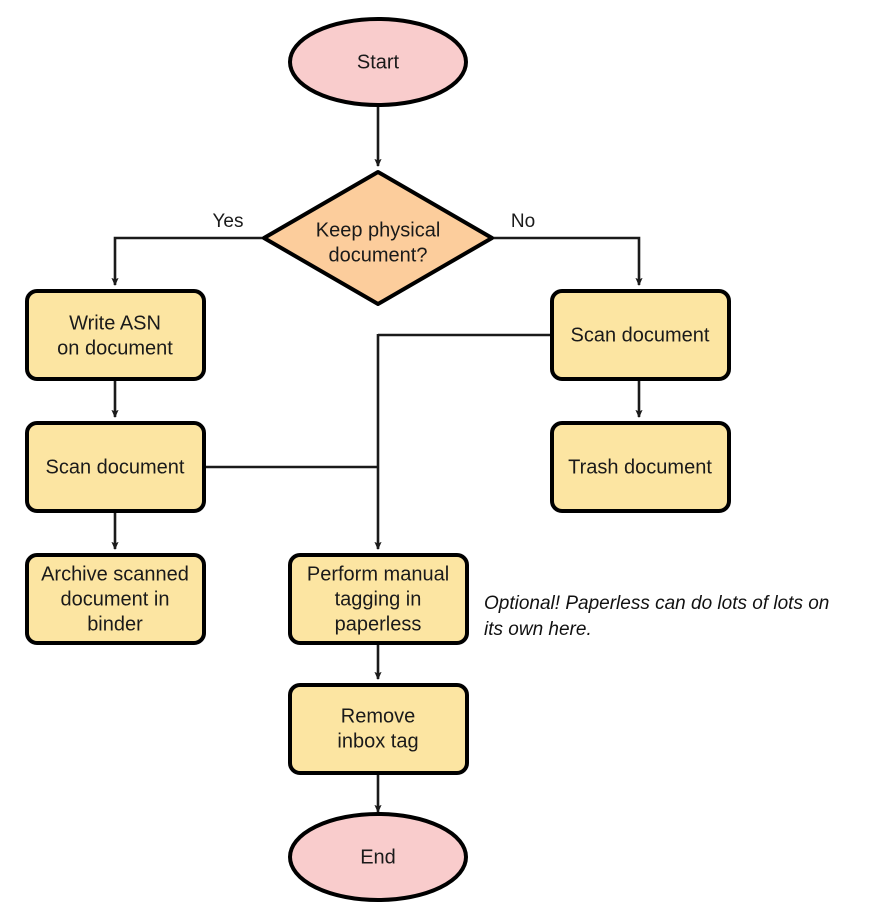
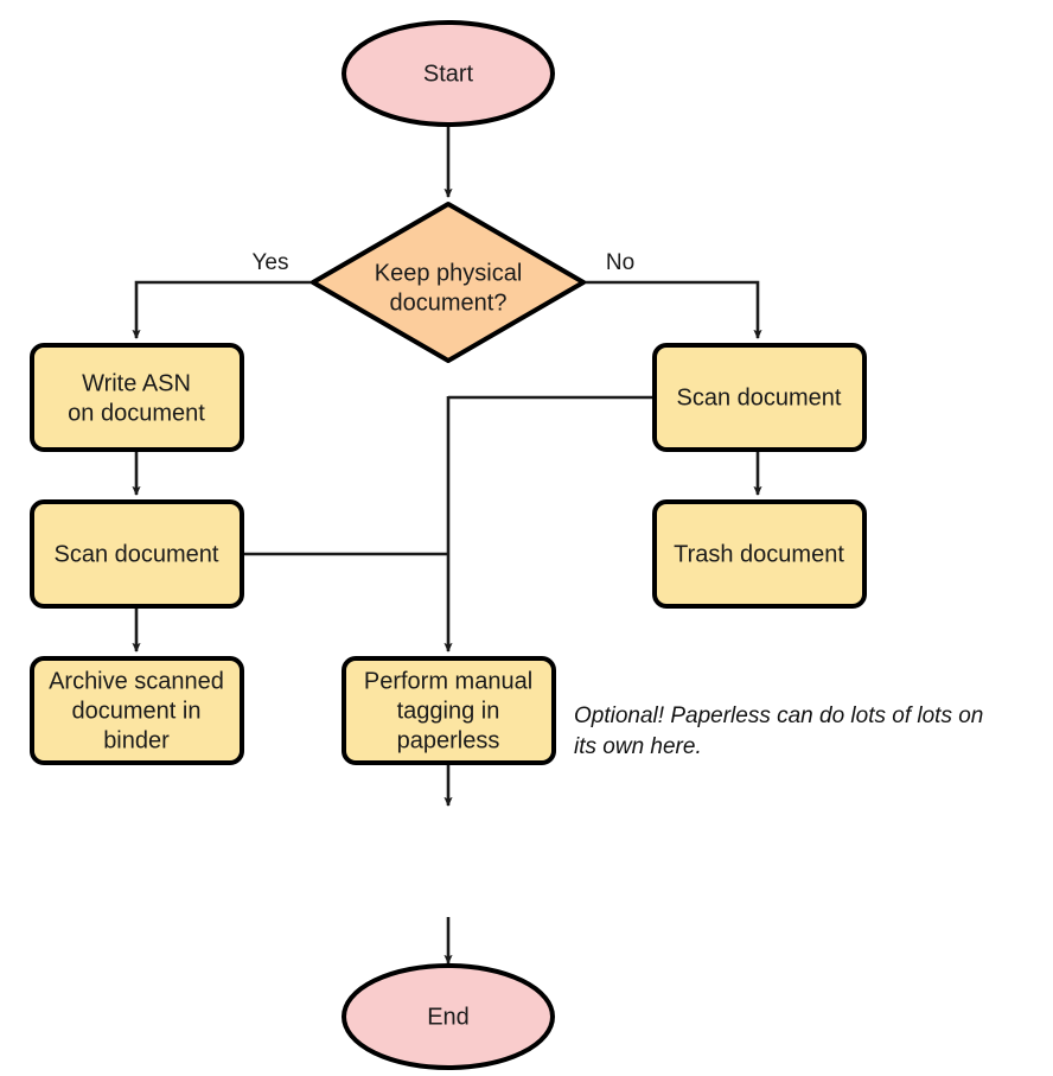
  Yes
  No
  Start
  Keep physical
  document?
  Write ASN
  on document
  Scan document
  Archive scanned
  document in
  binder
  Scan document
  Trash document
  Perform manual
  tagging in
  paperless
- Remove
- inbox tag
  End
  Optional! Paperless can do lots of lots on
  its own here.
